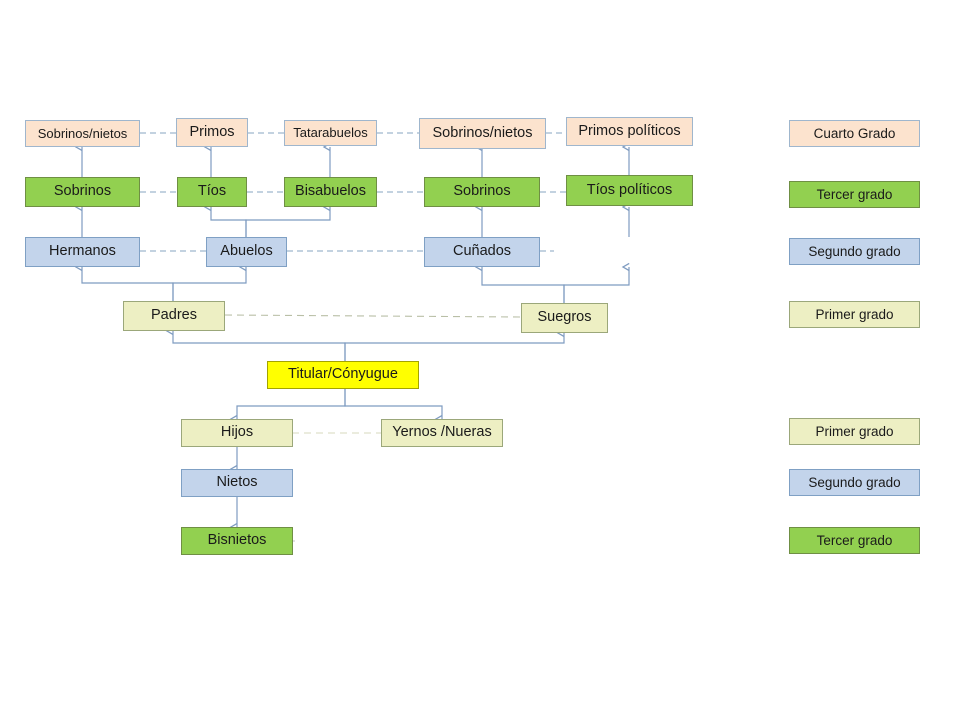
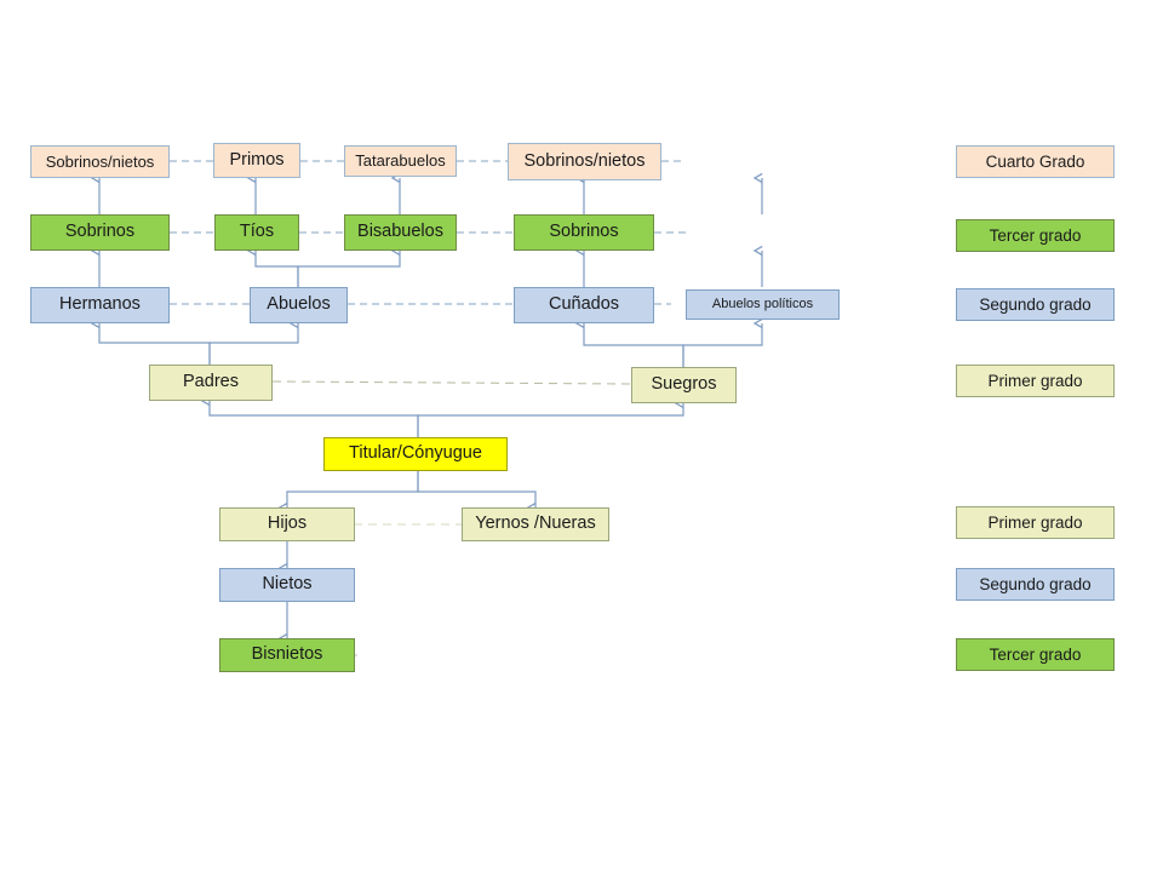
  Sobrinos/nietos
  Primos
  Tatarabuelos
  Sobrinos/nietos
- Primos políticos
  Sobrinos
  Tíos
  Bisabuelos
  Sobrinos
- Tíos políticos
  Hermanos
  Abuelos
  Cuñados
+ Abuelos políticos
  Padres
  Suegros
  Titular/Cónyugue
  Hijos
  Yernos /Nueras
  Nietos
  Bisnietos
  Cuarto Grado
  Tercer grado
  Segundo grado
  Primer grado
  Primer grado
  Segundo grado
  Tercer grado
